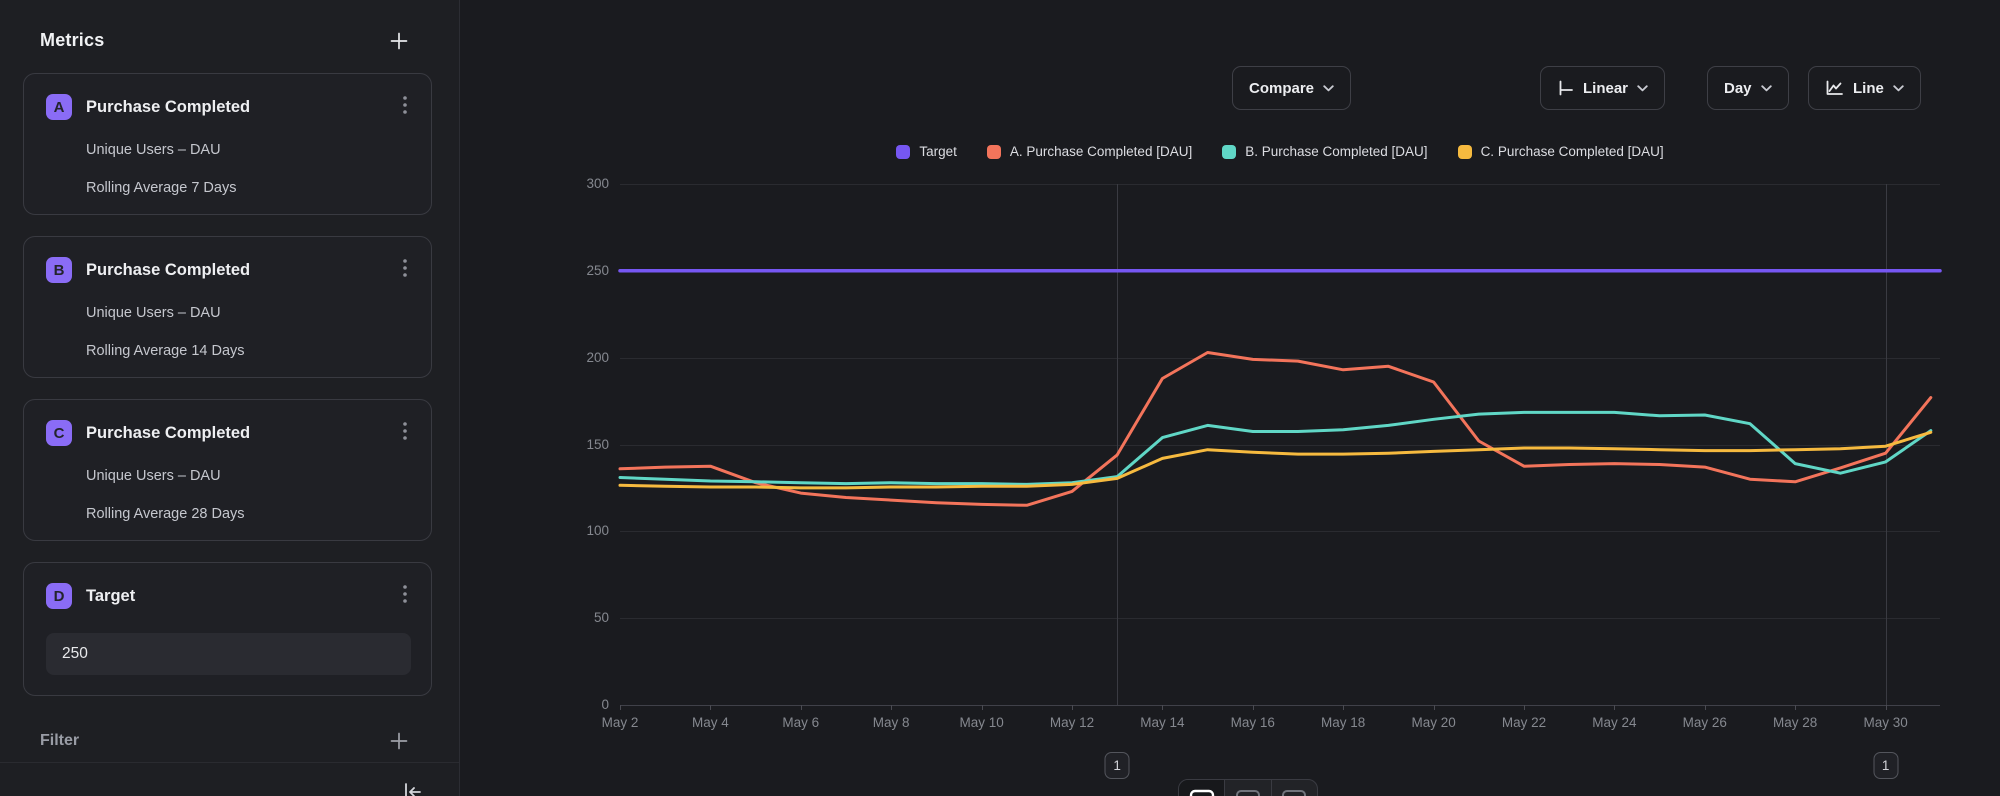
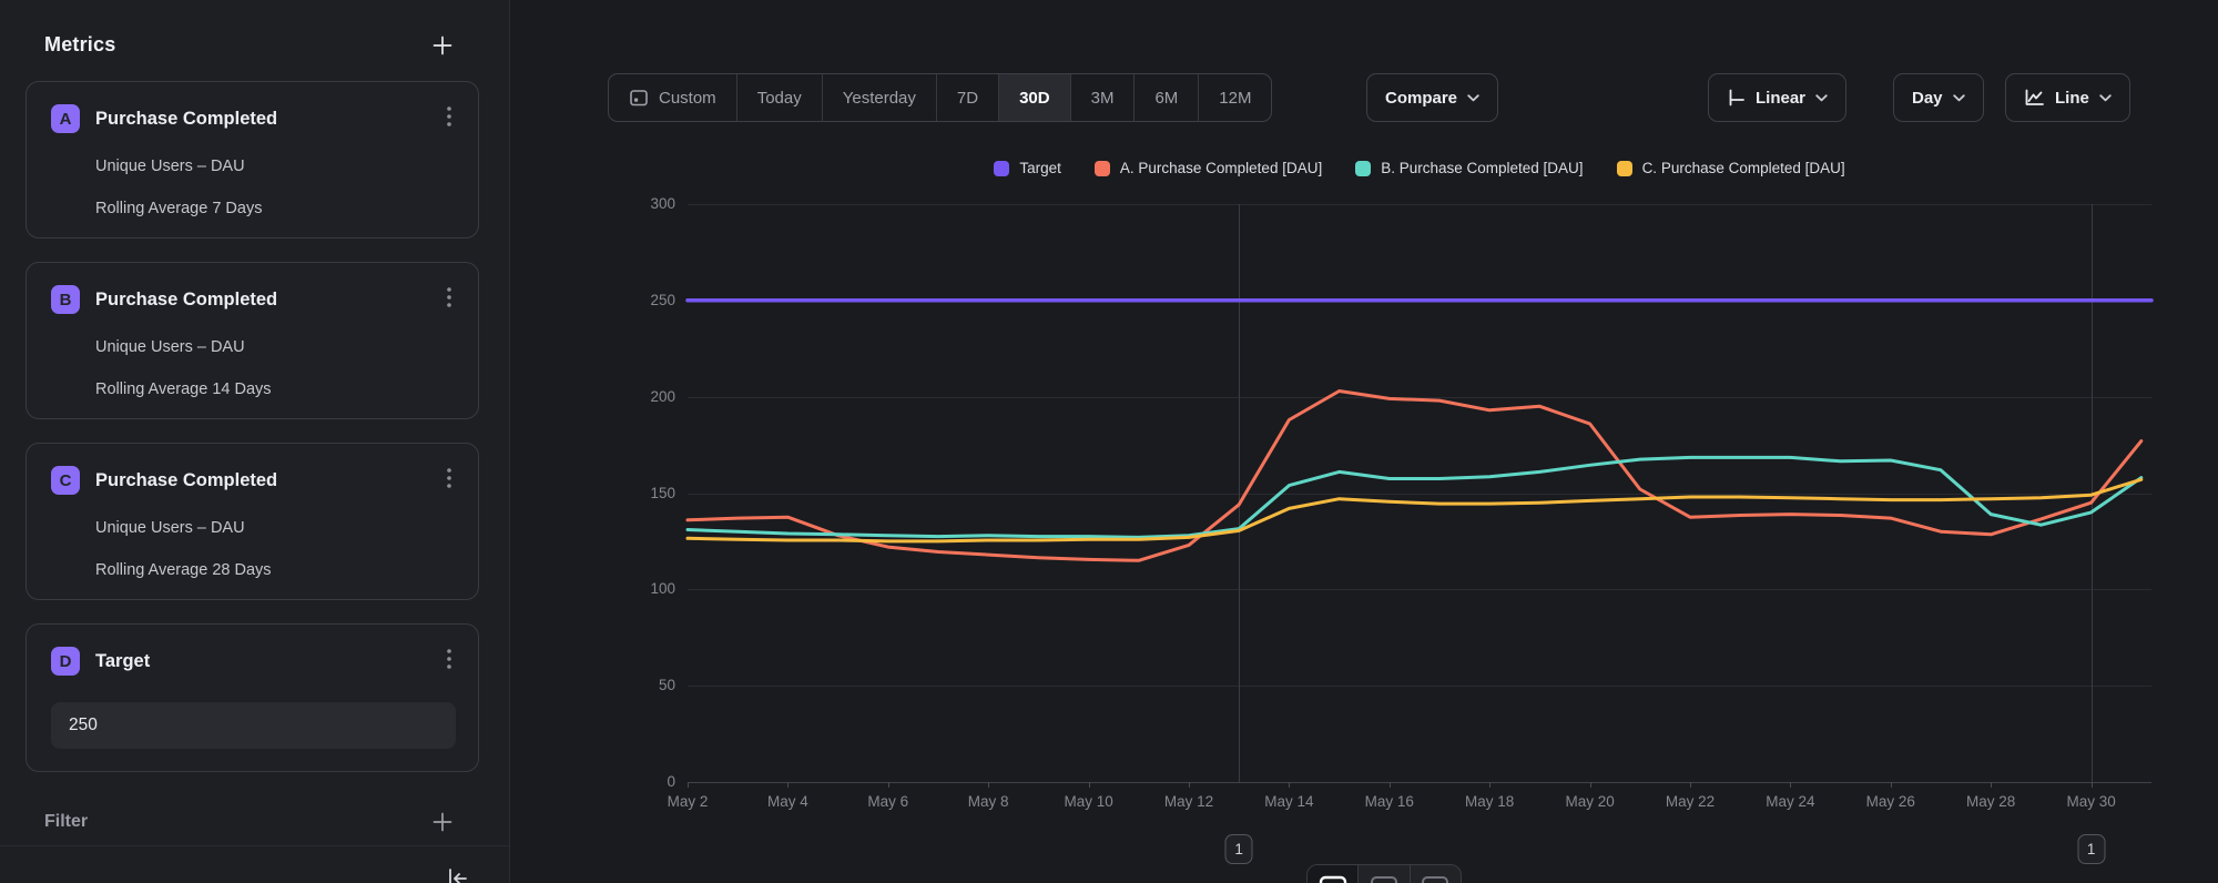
  Metrics
  A
  Purchase Completed
  Unique Users – DAU
  Rolling Average 7 Days
  B
  Purchase Completed
  Unique Users – DAU
  Rolling Average 14 Days
  C
  Purchase Completed
  Unique Users – DAU
  Rolling Average 28 Days
  D
  Target
  250
  Filter
+ Custom
+ Today
+ Yesterday
+ 7D
+ 30D
+ 3M
+ 6M
+ 12M
  Compare
  Linear
  Day
  Line
  Target
  A. Purchase Completed [DAU]
  B. Purchase Completed [DAU]
  C. Purchase Completed [DAU]
  0
  50
  100
  150
  200
  250
  300
  May 2
  May 4
  May 6
  May 8
  May 10
  May 12
  May 14
  May 16
  May 18
  May 20
  May 22
  May 24
  May 26
  May 28
  May 30
  1
  1
